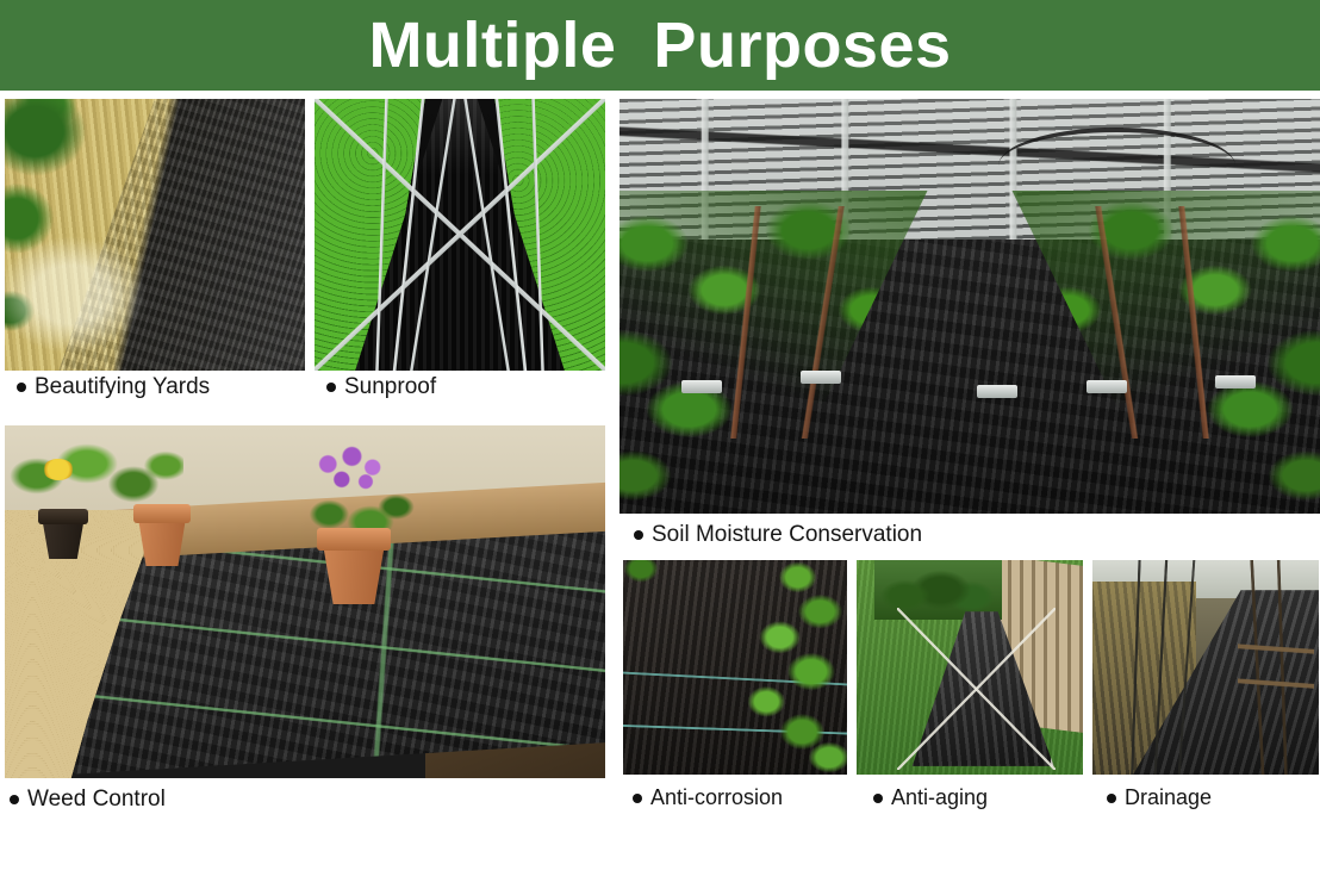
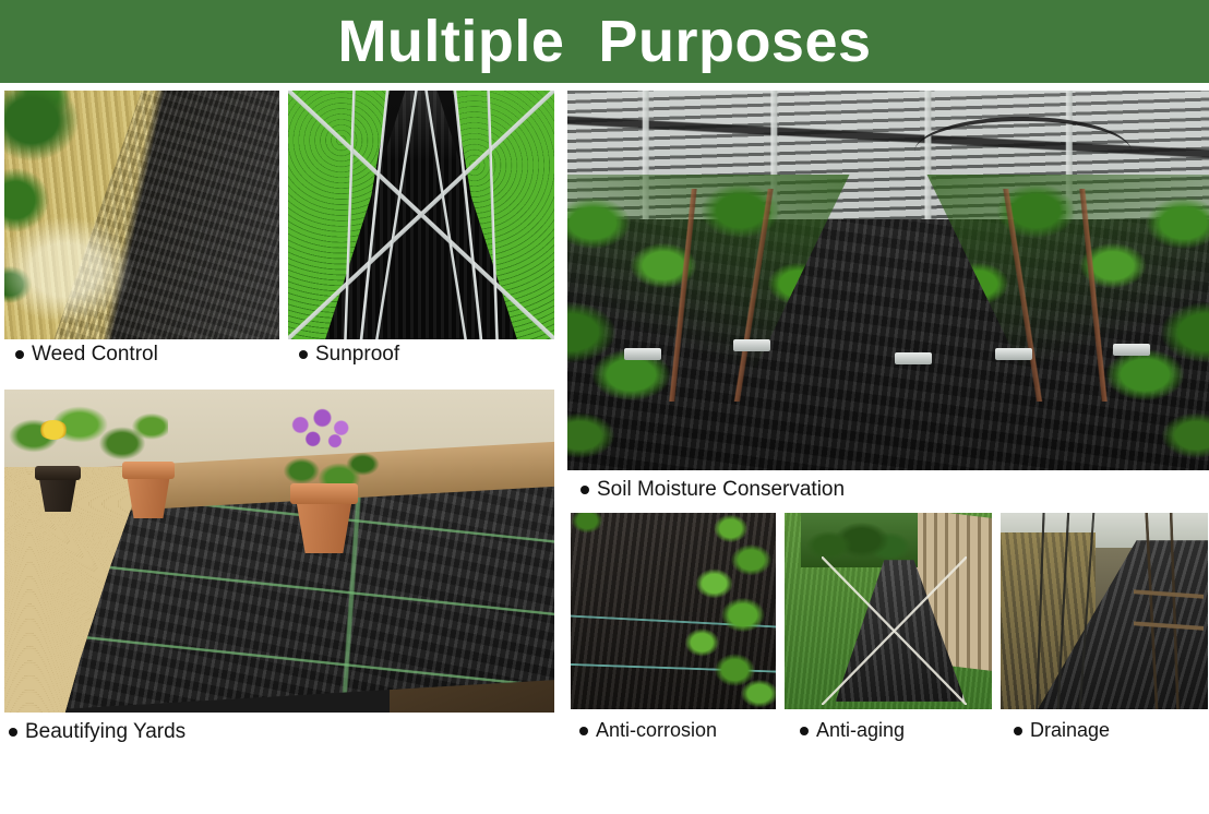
  Multiple Purposes
- Beautifying Yards
+ Weed Control
  Sunproof
  Soil Moisture Conservation
- Weed Control
+ Beautifying Yards
  Anti-corrosion
  Anti-aging
  Drainage
